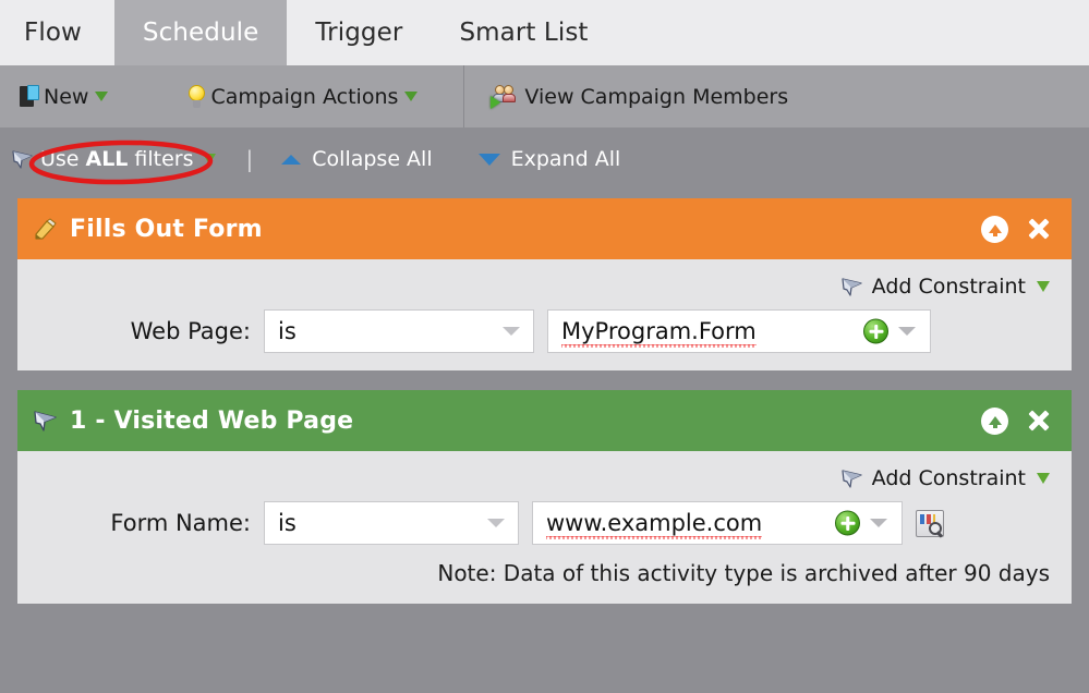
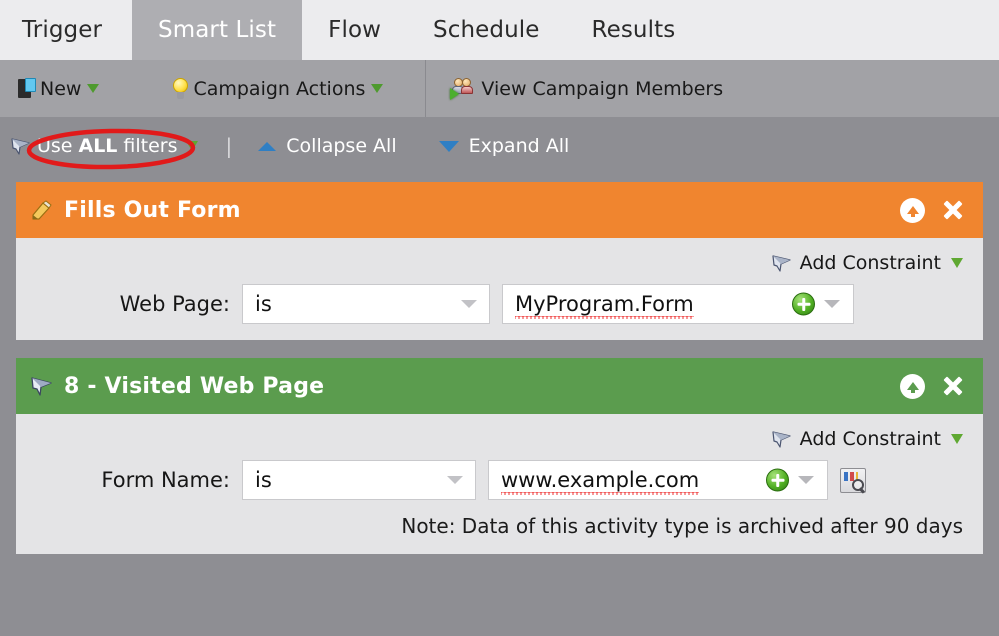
- Flow
+ Trigger
- Schedule
+ Smart List
- Trigger
+ Flow
- Smart List
+ Schedule
+ Results
  New
  Campaign Actions
  View Campaign Members
  Use
  ALL
  filters
  |
  Collapse All
  Expand All
  Fills Out Form
  Add Constraint
  Web Page:
  is
  MyProgram.Form
- 1 - Visited Web Page
+ 8 - Visited Web Page
  Add Constraint
  Form Name:
  is
  www.example.com
  Note: Data of this activity type is archived after 90 days
